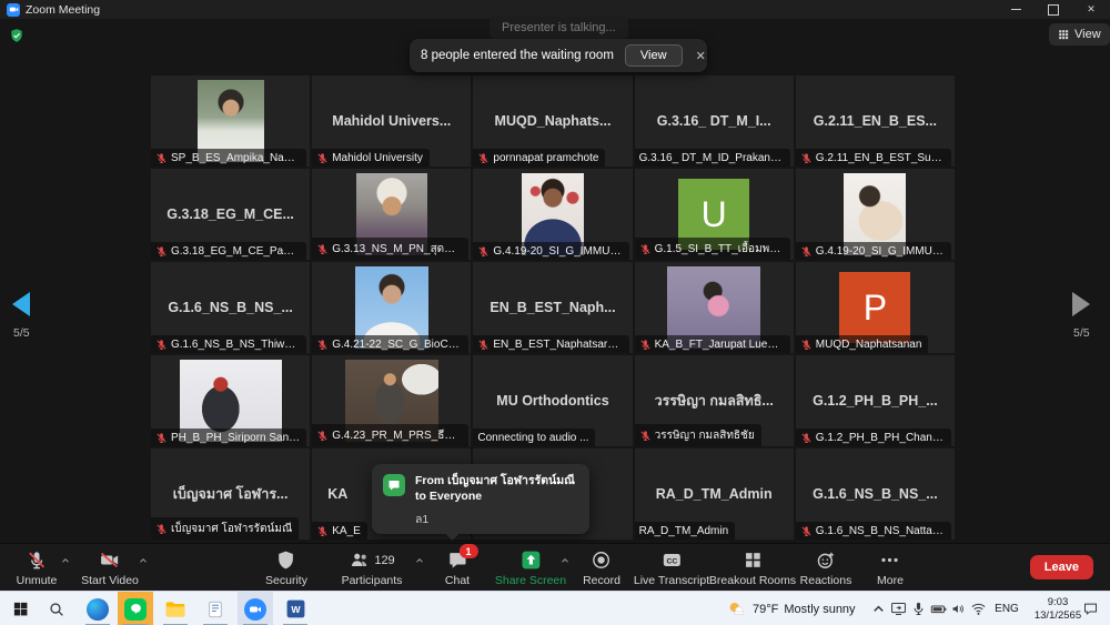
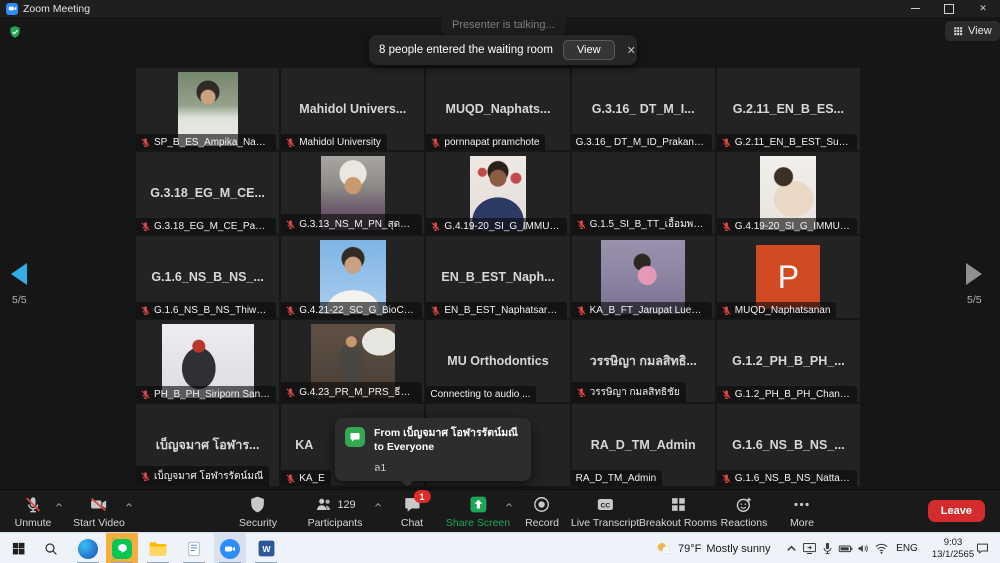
  Zoom Meeting
  ✕
  View
  Presenter is talking...
  8 people entered the waiting room
  View
  ✕
  SP_B_ES_Ampika_Nanba
  Mahidol Univers...
  Mahidol University
  MUQD_Naphats...
  pornnapat pramchote
  G.3.16_ DT_M_I...
  G.3.16_ DT_M_ID_Prakan Th
  G.2.11_EN_B_ES...
  G.2.11_EN_B_EST_Suree
  G.3.18_EG_M_CE...
  G.3.18_EG_M_CE_Panon
  G.3.13_NS_M_PN_สุดาภร
  G.4.19-20_SI_G_IMMU_C
- U
  G.1.5_SI_B_TT_เอื้อมพร สุ
  G.4.19-20_SI_G_IMMU_S
  G.1.6_NS_B_NS_...
  G.1.6_NS_B_NS_Thiwarp
  G.4.21-22_SC_G_BioChe
  EN_B_EST_Naph...
  EN_B_EST_Naphatsarna
  KA_B_FT_Jarupat Luecha
  P
  MUQD_Naphatsanan
  PH_B_PH_Siriporn Santre
  G.4.23_PR_M_PRS_ธีรธร
  MU Orthodontics
  Connecting to audio ...
  วรรษิญา กมลสิทธิ...
  วรรษิญา กมลสิทธิชัย
  G.1.2_PH_B_PH_...
  G.1.2_PH_B_PH_Chanch
  เบ็ญจมาศ โอฬาร...
  เบ็ญจมาศ โอฬารรัตน์มณี
  KA
  KA_E
  RA_D_TM_Admin
  RA_D_TM_Admin
  G.1.6_NS_B_NS_...
  G.1.6_NS_B_NS_Nattaya
  5/5
  5/5
  From เบ็ญจมาศ โอฬารรัตน์มณี
  to Everyone
  ล1
  Unmute
  Start Video
  Security
  129
  Participants
  1
  Chat
  Share Screen
  Record
  Live Transcript
  Breakout Rooms
  Reactions
  More
  Leave
  W
  79°F
  Mostly sunny
  ENG
  9:03
  13/1/2565
